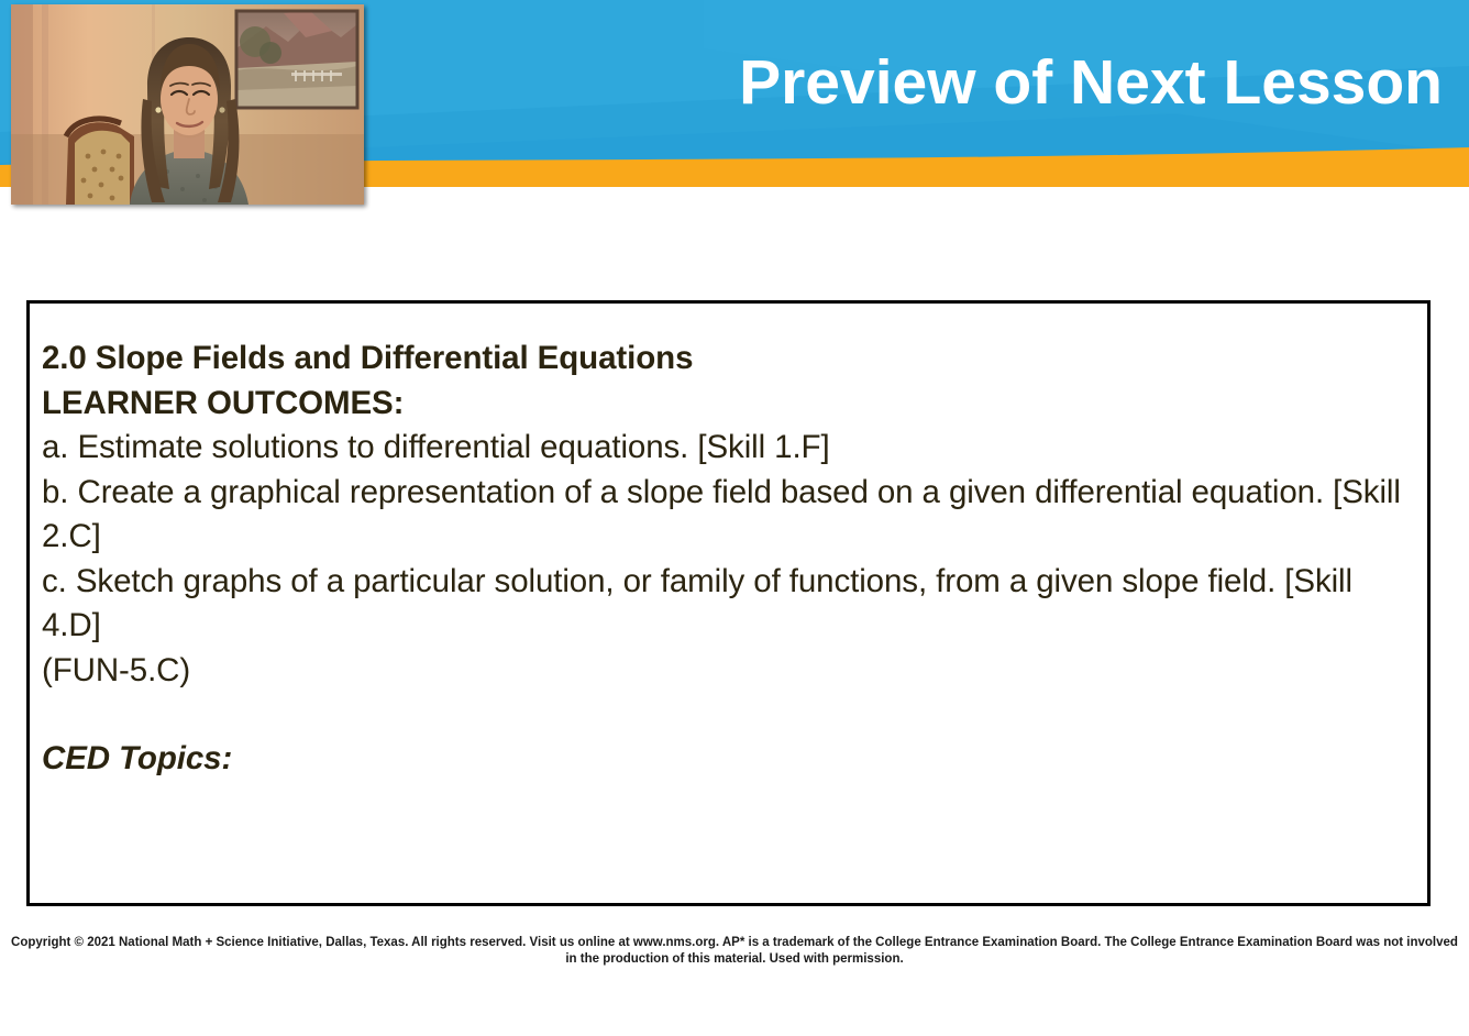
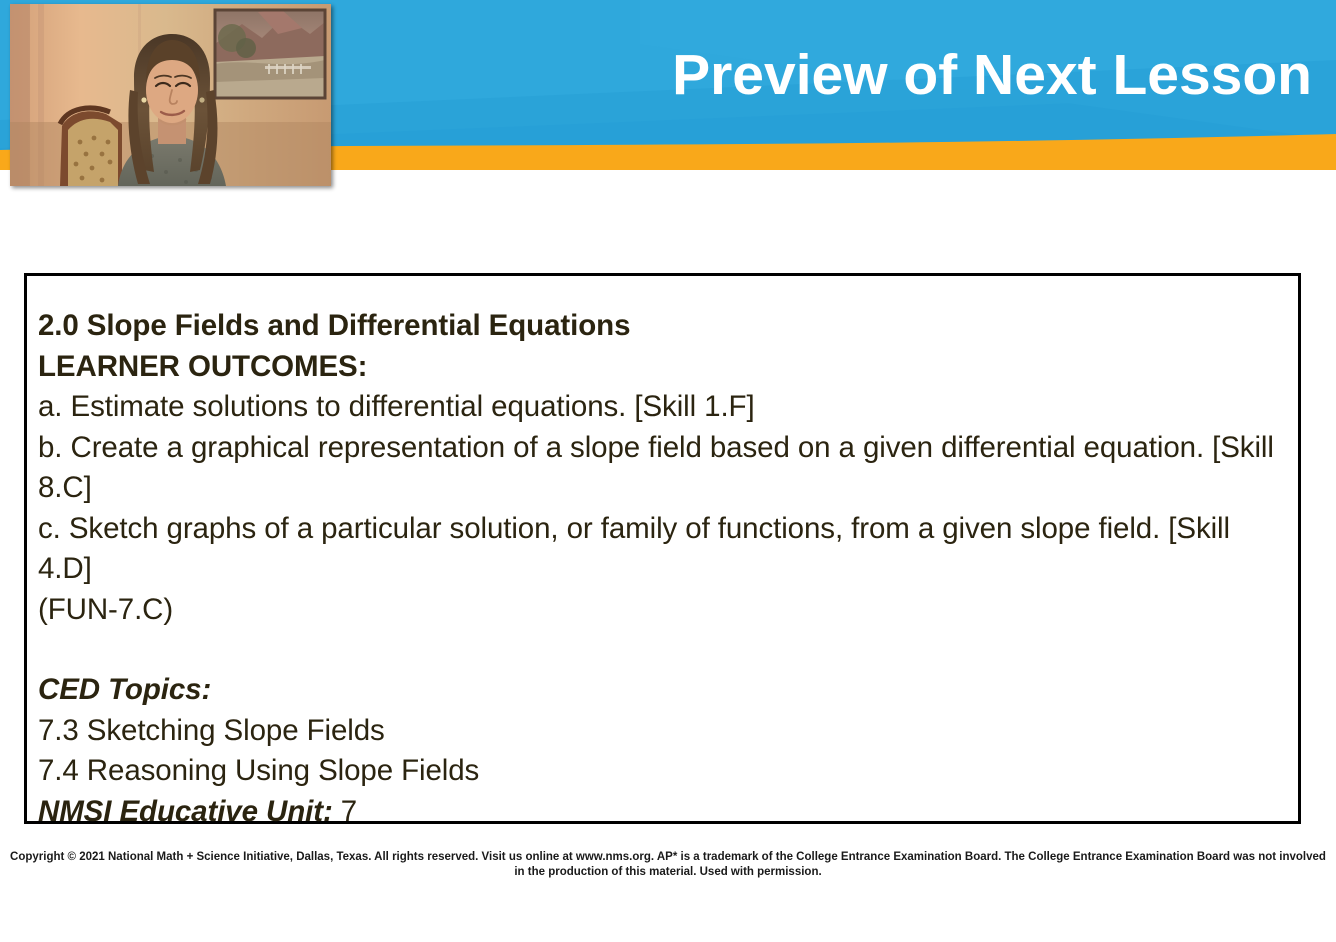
  Preview of Next Lesson
  2.0 Slope Fields and Differential Equations
  LEARNER OUTCOMES:
  a. Estimate solutions to differential equations. [Skill 1.F]
- b. Create a graphical representation of a slope field based on a given differential equation. [Skill 2.C]
+ b. Create a graphical representation of a slope field based on a given differential equation. [Skill 8.C]
  c. Sketch graphs of a particular solution, or family of functions, from a given slope field. [Skill 4.D]
- (FUN-5.C)
+ (FUN-7.C)
  CED Topics:
+ 7.3 Sketching Slope Fields
+ 7.4 Reasoning Using Slope Fields
+ NMSI Educative Unit: 7
  Copyright © 2021 National Math + Science Initiative, Dallas, Texas. All rights reserved. Visit us online at www.nms.org. AP* is a trademark of the College Entrance Examination Board. The College Entrance Examination Board was not involved in the production of this material. Used with permission.
